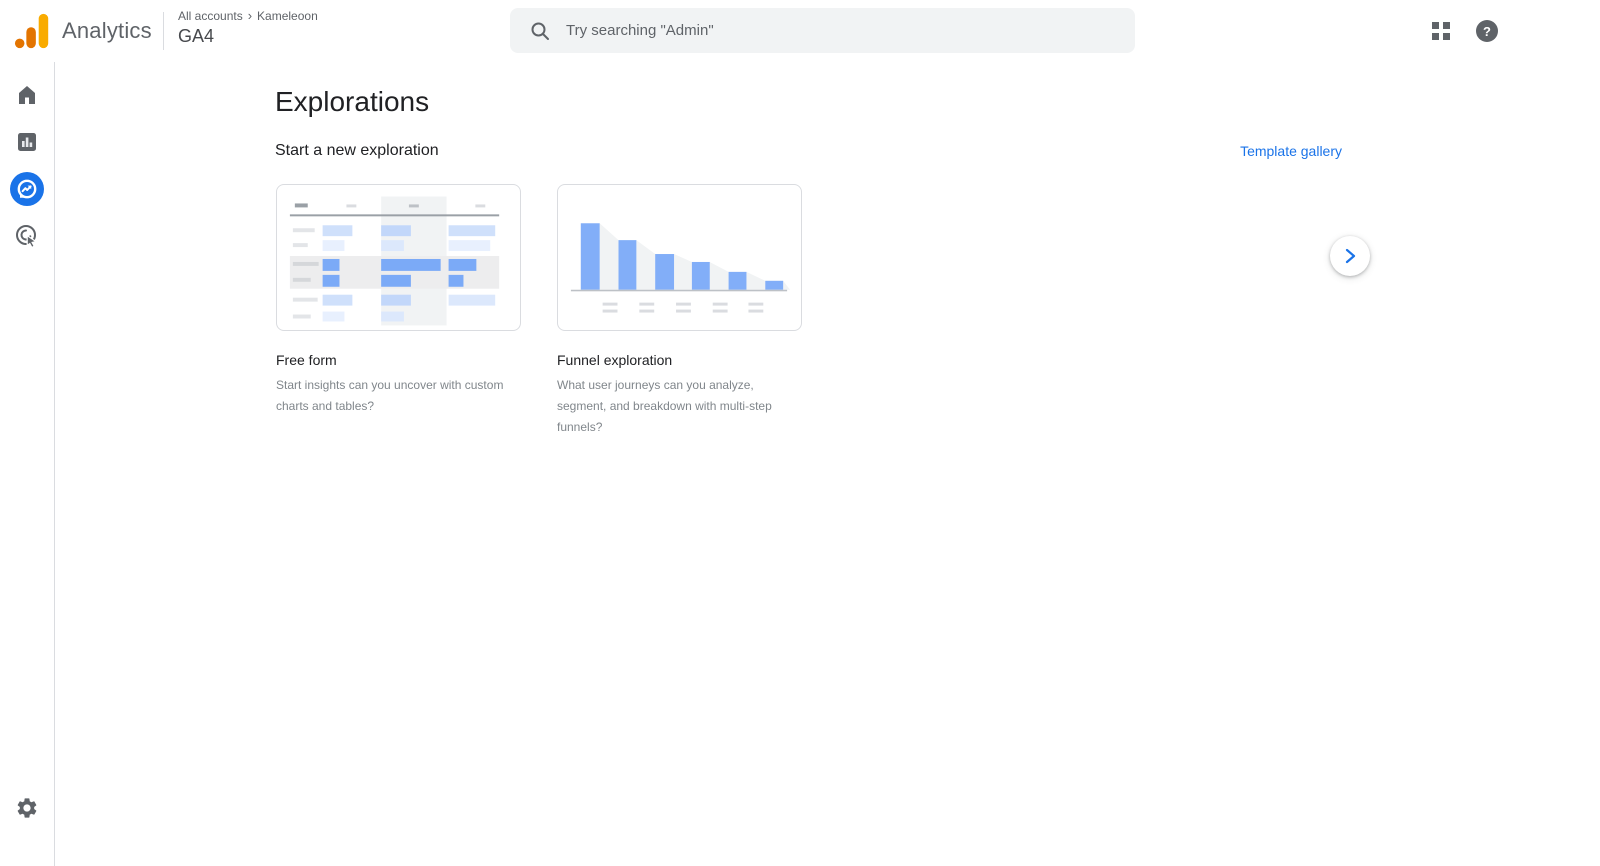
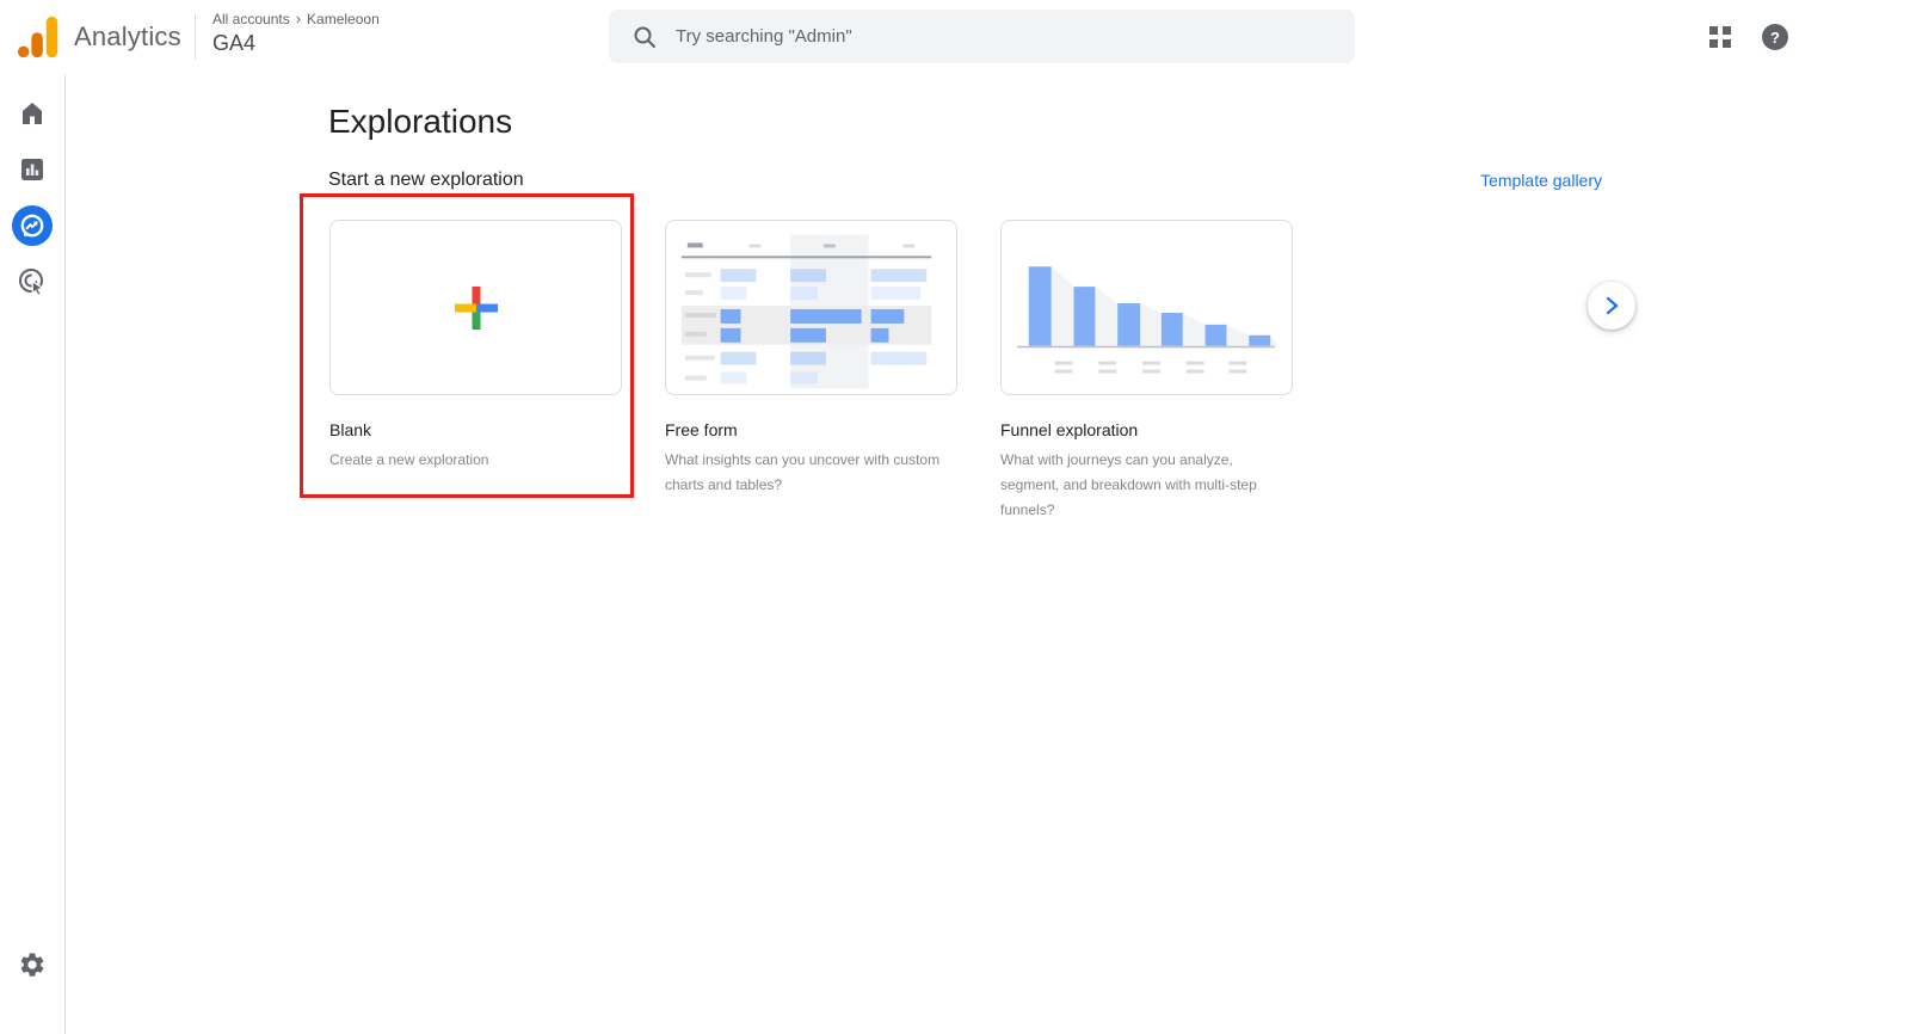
  Analytics
  All accounts
  ›
  Kameleoon
  GA4
  Try searching "Admin"
  ?
  Explorations
  Start a new exploration
  Template gallery
+ Blank
+ Create a new exploration
  Free form
- Start insights can you uncover with custom charts and tables?
+ What insights can you uncover with custom charts and tables?
  Funnel exploration
- What user journeys can you analyze, segment, and breakdown with multi-step funnels?
+ What with journeys can you analyze, segment, and breakdown with multi-step funnels?
